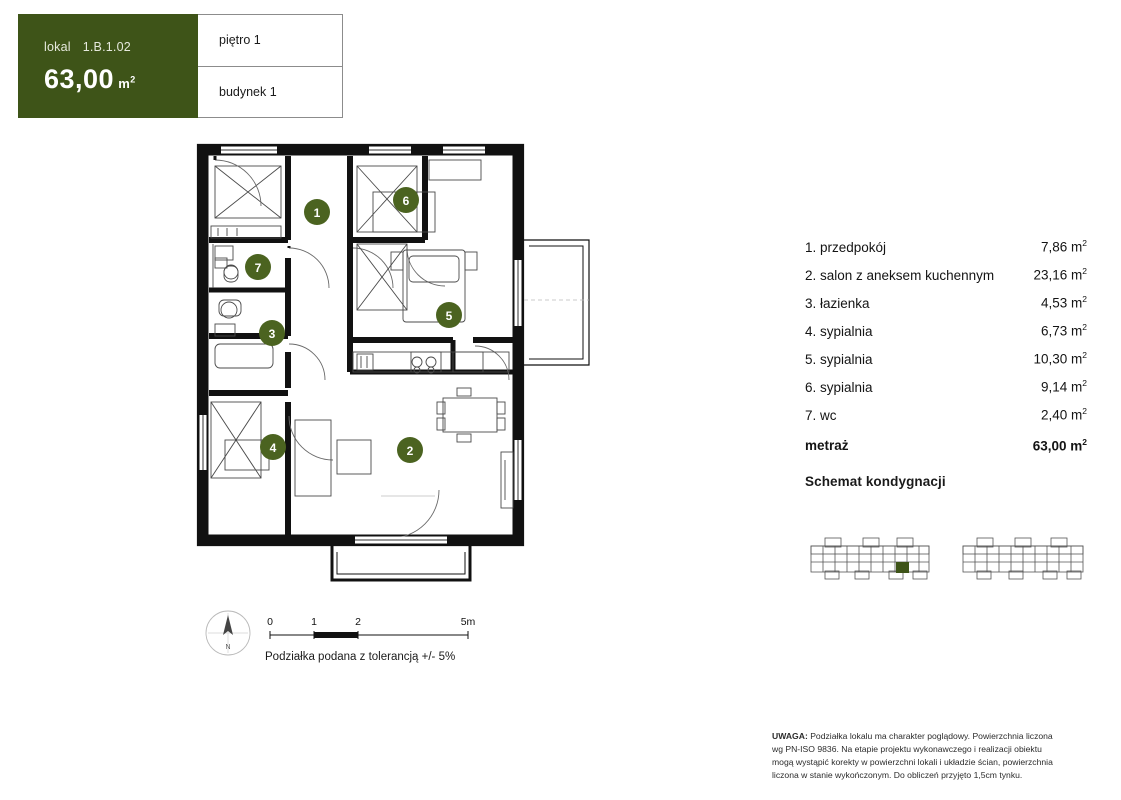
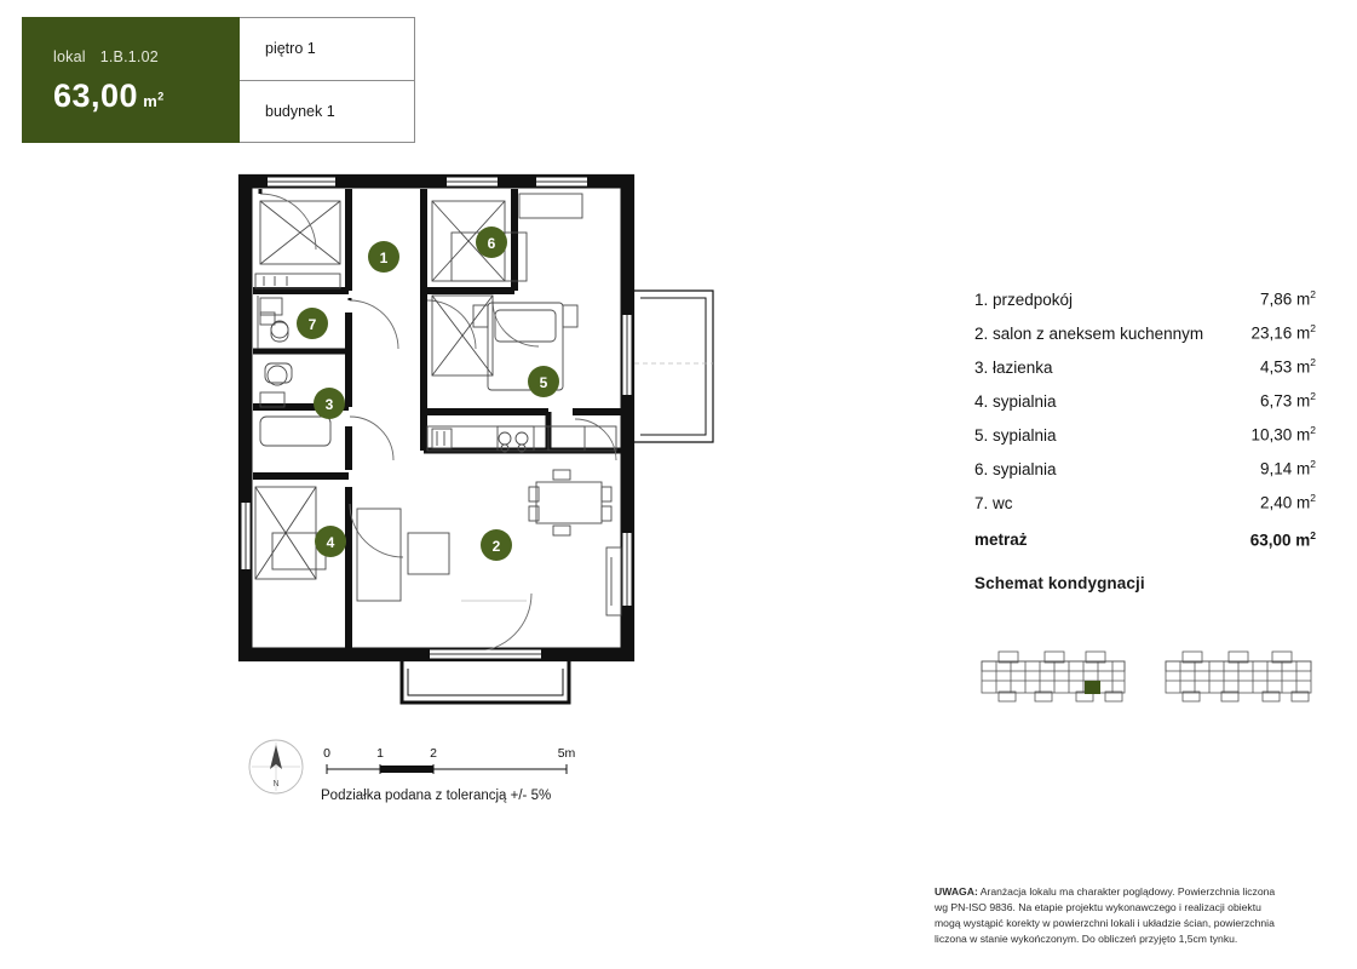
  lokal 1.B.1.02
  63,00 m2
  piętro 1
  budynek 1
  1
  2
  3
  4
  5
  6
  7
  0
  1
  2
  5m
  Podziałka podana z tolerancją +/- 5%
  1. przedpokój
  7,86 m2
  2. salon z aneksem kuchennym
  23,16 m2
  3. łazienka
  4,53 m2
  4. sypialnia
  6,73 m2
  5. sypialnia
  10,30 m2
  6. sypialnia
  9,14 m2
  7. wc
  2,40 m2
  metraż
  63,00 m2
  Schemat kondygnacji
- UWAGA: Podziałka lokalu ma charakter poglądowy. Powierzchnia liczona
+ UWAGA: Aranżacja lokalu ma charakter poglądowy. Powierzchnia liczona
  wg PN-ISO 9836. Na etapie projektu wykonawczego i realizacji obiektu
  mogą wystąpić korekty w powierzchni lokali i układzie ścian, powierzchnia
  liczona w stanie wykończonym. Do obliczeń przyjęto 1,5cm tynku.
